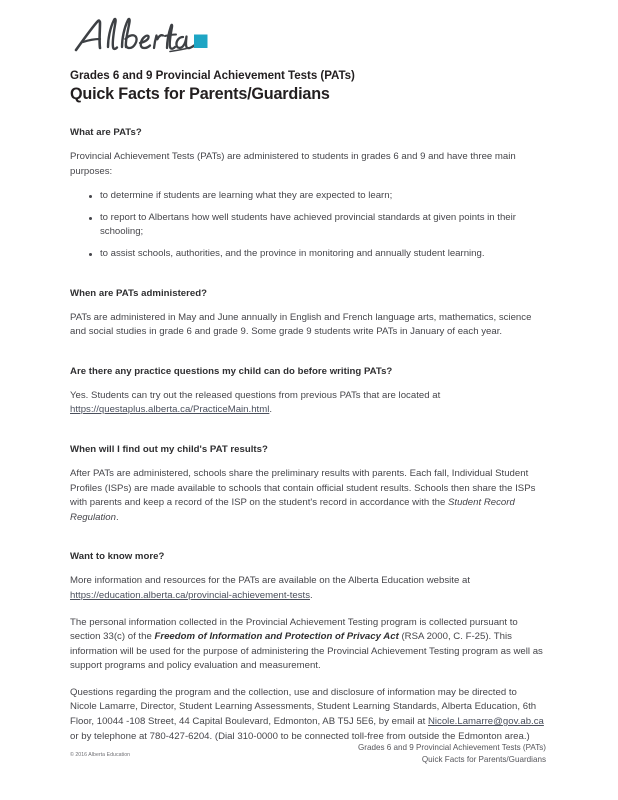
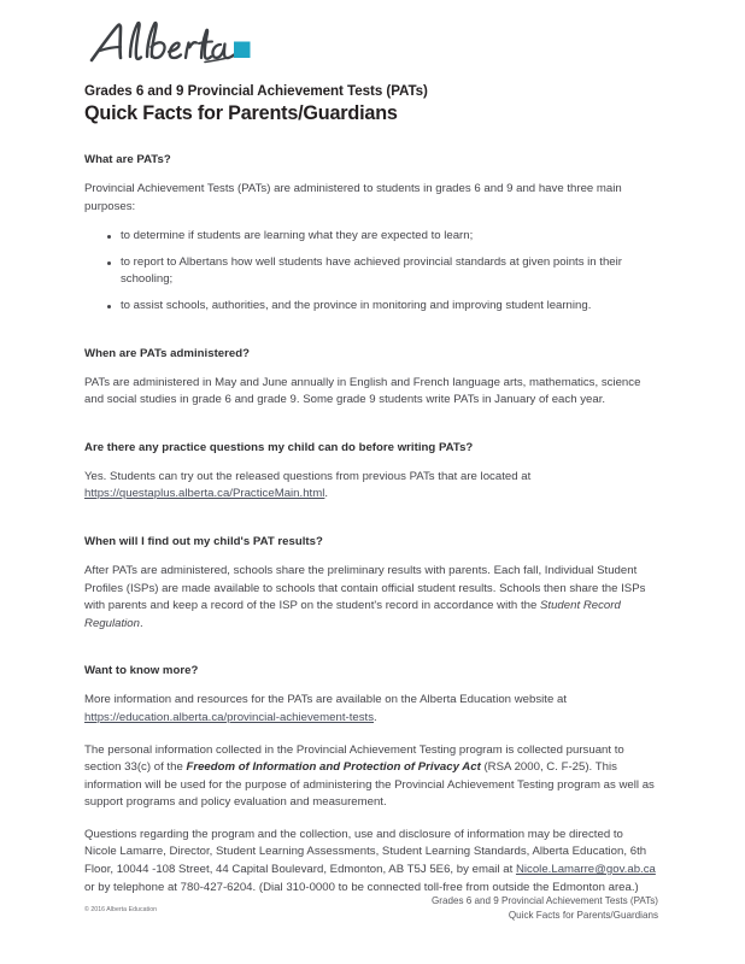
  Grades 6 and 9 Provincial Achievement Tests (PATs)
  Quick Facts for Parents/Guardians
  What are PATs?
  Provincial Achievement Tests (PATs) are administered to students in grades 6 and 9 and have three main purposes:
  to determine if students are learning what they are expected to learn;
  to report to Albertans how well students have achieved provincial standards at given points in their schooling;
- to assist schools, authorities, and the province in monitoring and annually student learning.
+ to assist schools, authorities, and the province in monitoring and improving student learning.
  When are PATs administered?
  PATs are administered in May and June annually in English and French language arts, mathematics, science and social studies in grade 6 and grade 9. Some grade 9 students write PATs in January of each year.
  Are there any practice questions my child can do before writing PATs?
  Yes. Students can try out the released questions from previous PATs that are located at https://questaplus.alberta.ca/PracticeMain.html.
  When will I find out my child's PAT results?
  After PATs are administered, schools share the preliminary results with parents. Each fall, Individual Student Profiles (ISPs) are made available to schools that contain official student results. Schools then share the ISPs with parents and keep a record of the ISP on the student's record in accordance with the Student Record Regulation.
  Want to know more?
  More information and resources for the PATs are available on the Alberta Education website at https://education.alberta.ca/provincial-achievement-tests.
  The personal information collected in the Provincial Achievement Testing program is collected pursuant to section 33(c) of the Freedom of Information and Protection of Privacy Act (RSA 2000, C. F-25). This information will be used for the purpose of administering the Provincial Achievement Testing program as well as support programs and policy evaluation and measurement.
  Questions regarding the program and the collection, use and disclosure of information may be directed to Nicole Lamarre, Director, Student Learning Assessments, Student Learning Standards, Alberta Education, 6th Floor, 10044 -108 Street, 44 Capital Boulevard, Edmonton, AB T5J 5E6, by email at Nicole.Lamarre@gov.ab.ca or by telephone at 780-427-6204. (Dial 310-0000 to be connected toll-free from outside the Edmonton area.)
  Grades 6 and 9 Provincial Achievement Tests (PATs)
  Quick Facts for Parents/Guardians
